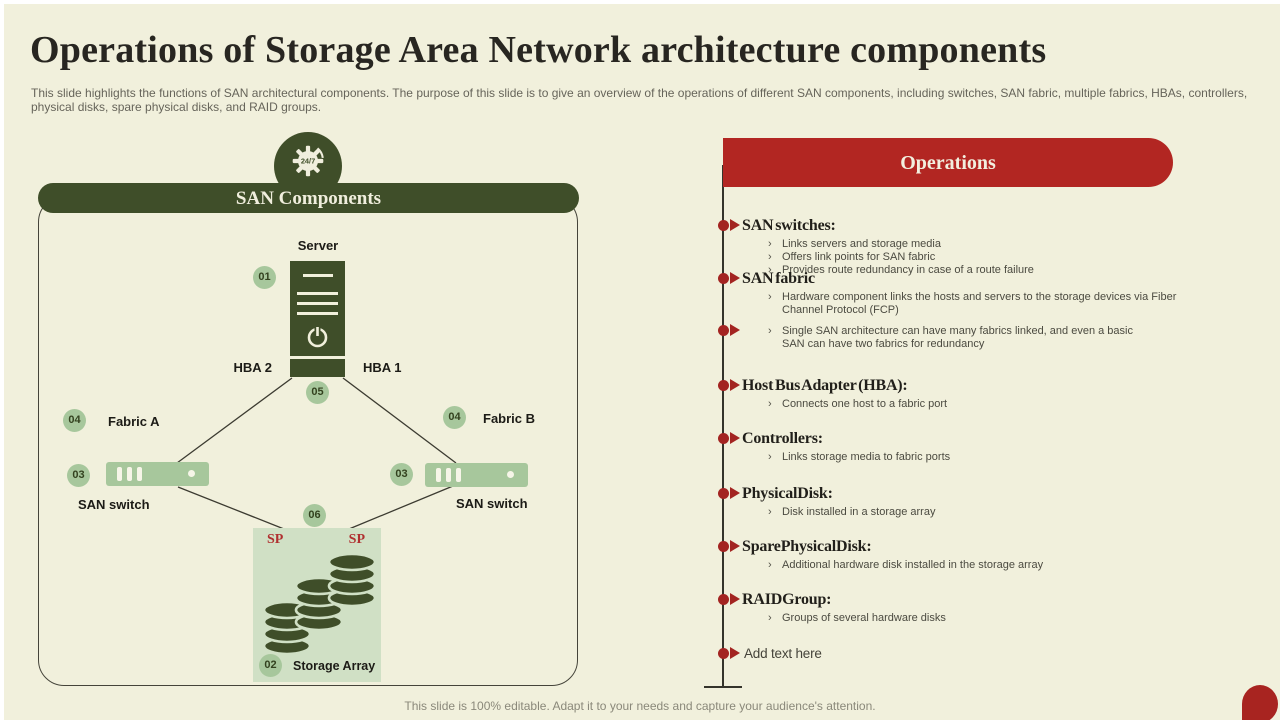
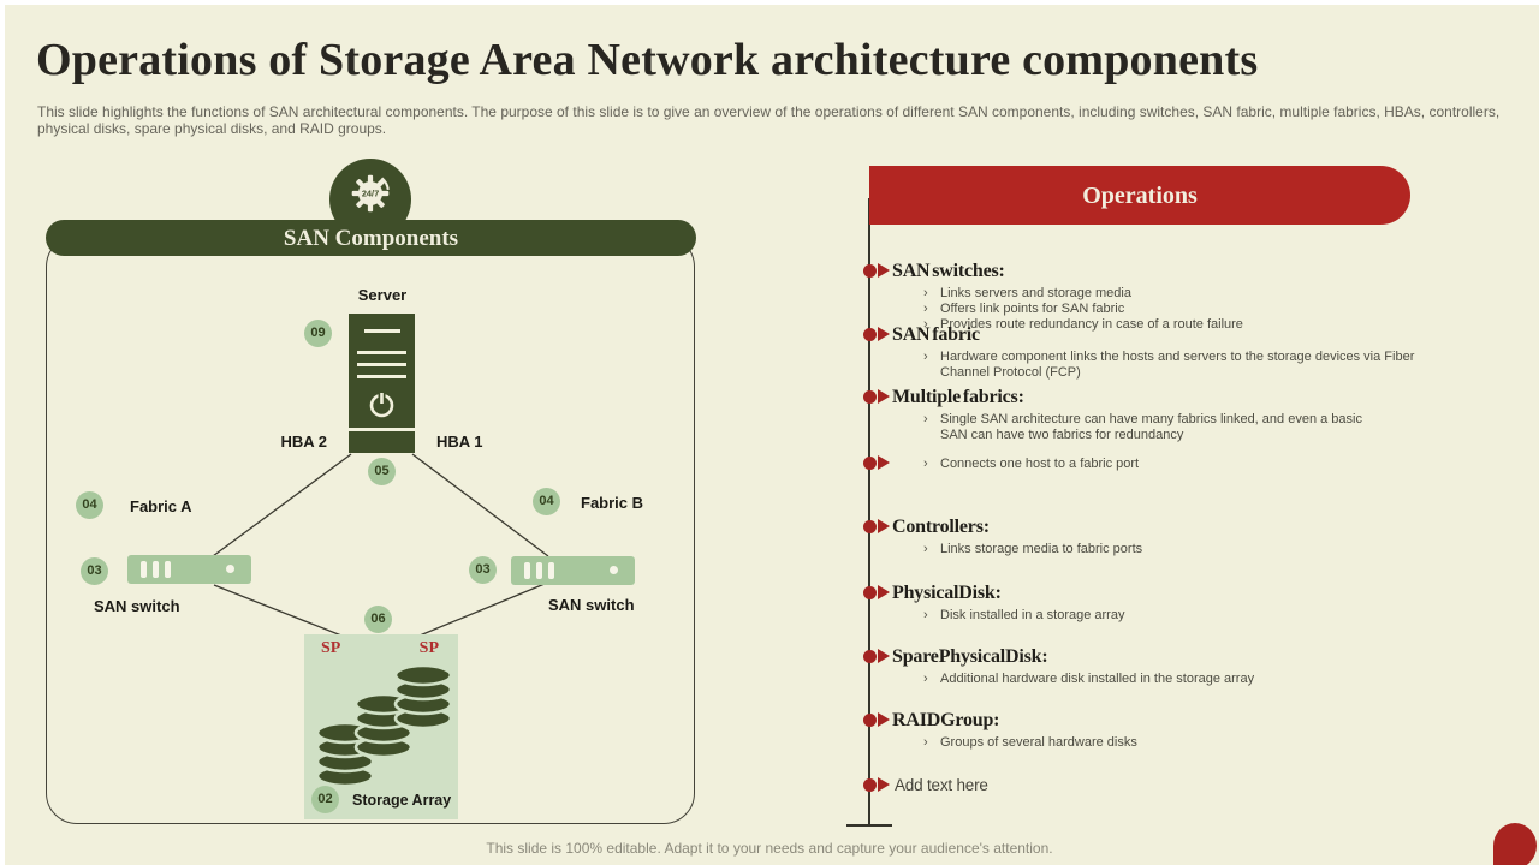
  Operations of Storage Area Network architecture components
  This slide highlights the functions of SAN architectural components. The purpose of this slide is to give an overview of the operations of different SAN components, including switches, SAN fabric, multiple fabrics, HBAs, controllers, physical disks, spare physical disks, and RAID groups.
  24/7
  SAN Components
  Server
  HBA 2
  HBA 1
  Fabric A
  Fabric B
  SAN switch
  SAN switch
  SP
  SP
  Storage Array
- 01
+ 09
  05
  04
  04
  03
  03
  06
  02
  Operations
  SAN switches:
  ›
  Links servers and storage media
  ›
  Offers link points for SAN fabric
  ›
  Provides route redundancy in case of a route failure
  SAN fabric
  ›
  Hardware component links the hosts and servers to the storage devices via Fiber Channel Protocol (FCP)
+ Multiple fabrics:
  ›
  Single SAN architecture can have many fabrics linked, and even a basic SAN can have two fabrics for redundancy
- Host Bus Adapter (HBA):
  ›
  Connects one host to a fabric port
  Controllers:
  ›
  Links storage media to fabric ports
  PhysicalDisk:
  ›
  Disk installed in a storage array
  SparePhysicalDisk:
  ›
  Additional hardware disk installed in the storage array
  RAIDGroup:
  ›
  Groups of several hardware disks
  Add text here
  This slide is 100% editable. Adapt it to your needs and capture your audience's attention.
